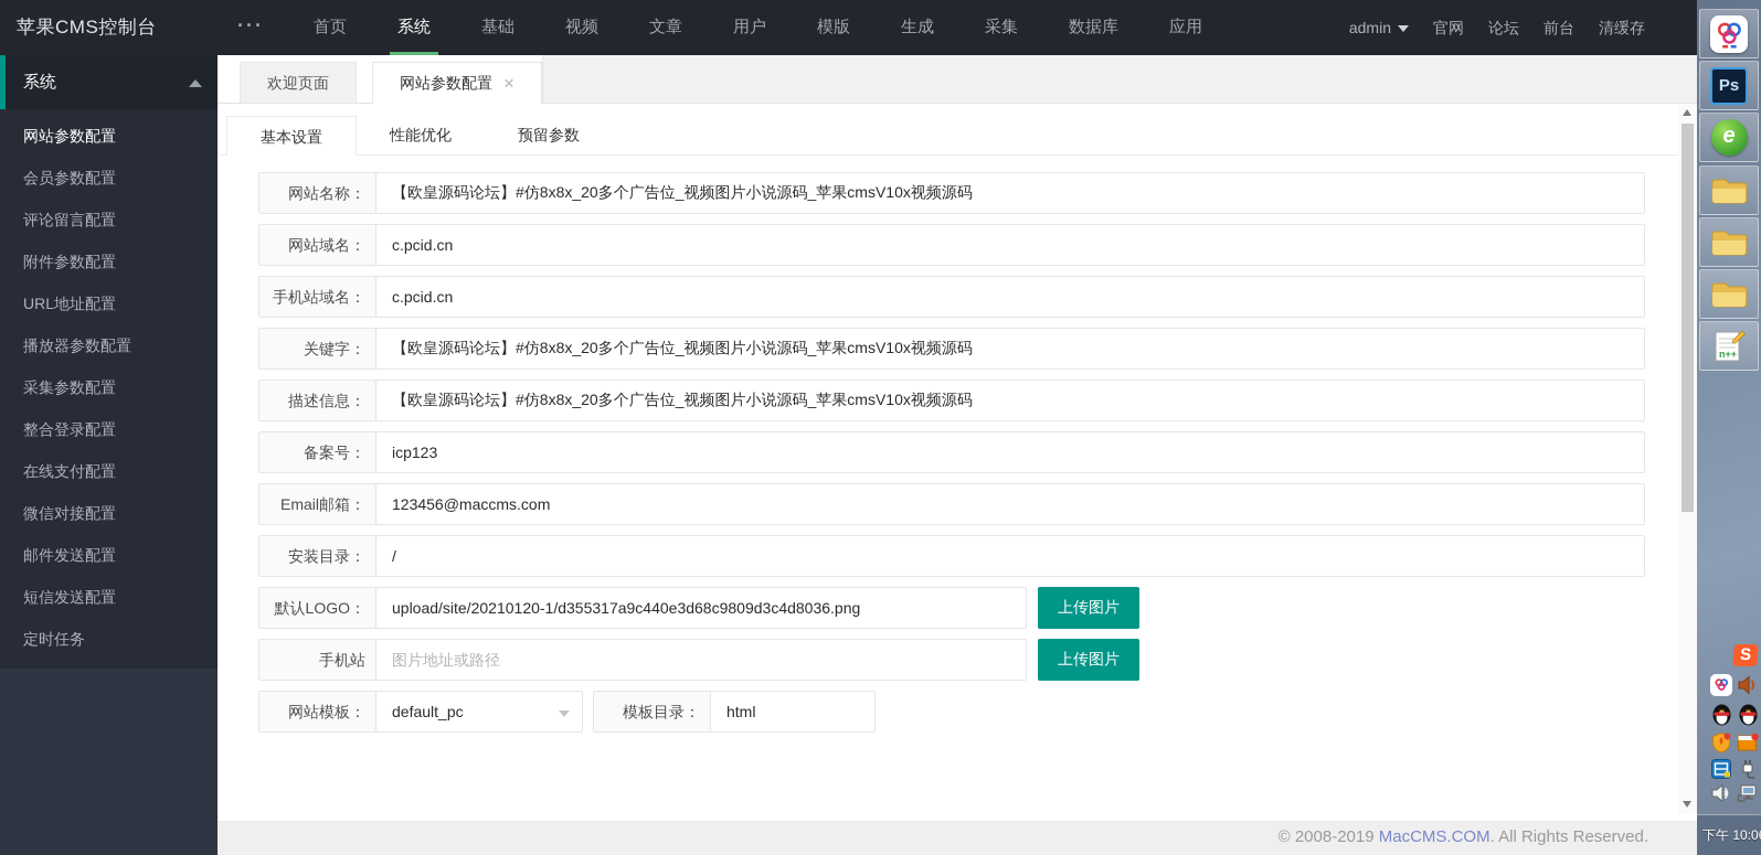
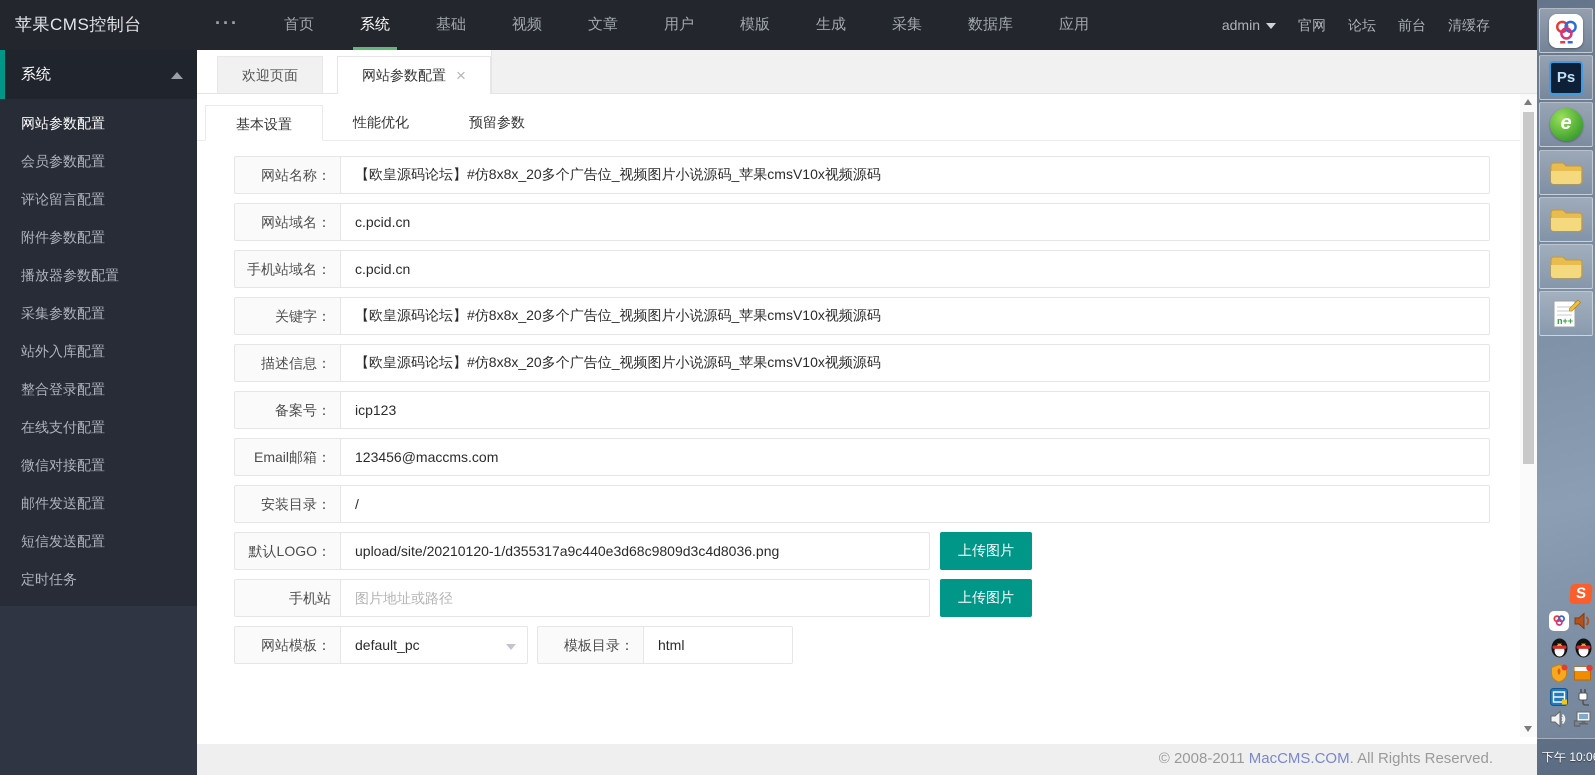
  苹果CMS控制台
  ···
  首页
  系统
  基础
  视频
  文章
  用户
  模版
  生成
  采集
  数据库
  应用
  admin
  官网
  论坛
  前台
  清缓存
  系统
  网站参数配置
  会员参数配置
  评论留言配置
  附件参数配置
- URL地址配置
  播放器参数配置
  采集参数配置
+ 站外入库配置
  整合登录配置
  在线支付配置
  微信对接配置
  邮件发送配置
  短信发送配置
  定时任务
  欢迎页面
  网站参数配置
  ×
  基本设置
  性能优化
  预留参数
  网站名称：
  【欧皇源码论坛】#仿8x8x_20多个广告位_视频图片小说源码_苹果cmsV10x视频源码
  网站域名：
  c.pcid.cn
  手机站域名：
  c.pcid.cn
  关键字：
  【欧皇源码论坛】#仿8x8x_20多个广告位_视频图片小说源码_苹果cmsV10x视频源码
  描述信息：
  【欧皇源码论坛】#仿8x8x_20多个广告位_视频图片小说源码_苹果cmsV10x视频源码
  备案号：
  icp123
  Email邮箱：
  123456@maccms.com
  安装目录：
  /
  默认LOGO：
  upload/site/20210120-1/d355317a9c440e3d68c9809d3c4d8036.png
  上传图片
  图片地址或路径
  上传图片
  网站模板：
  default_pc
  模板目录：
  html
- © 2008-2019 MacCMS.COM. All Rights Reserved.
+ © 2008-2011 MacCMS.COM. All Rights Reserved.
  Ps
  e
  n++
  下午 10:0
